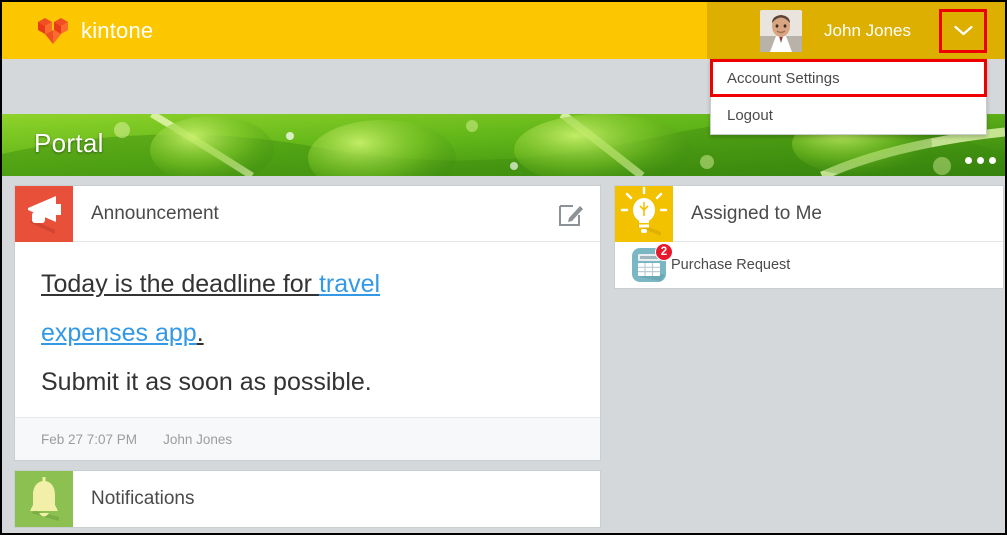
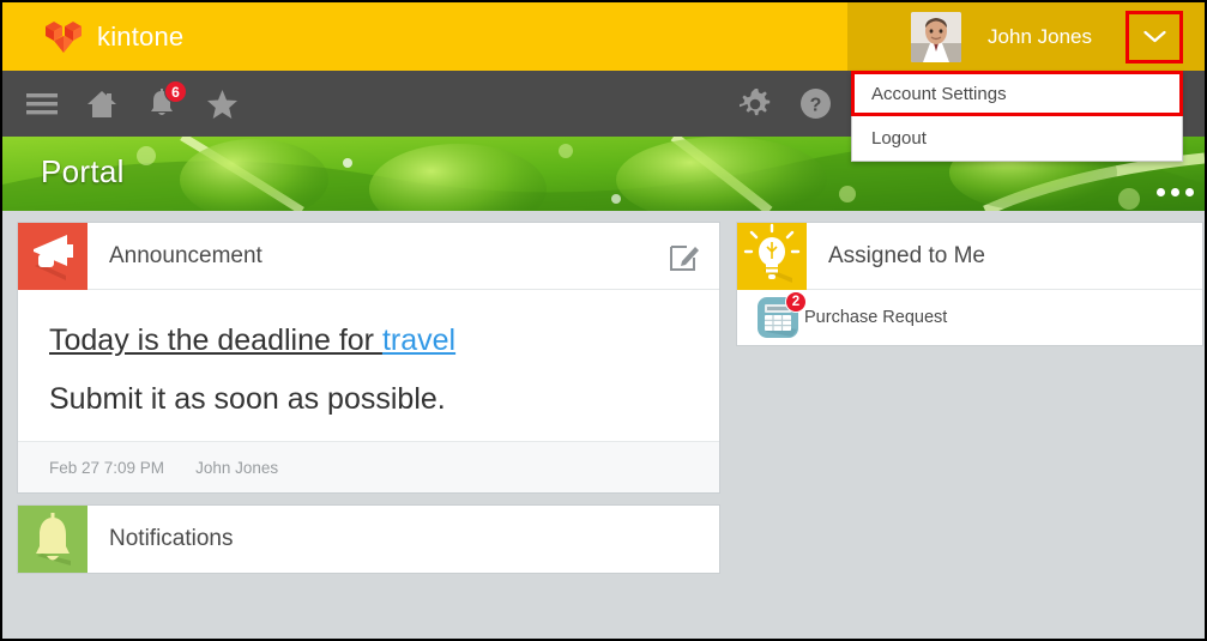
  kintone
  John Jones
+ 6
+ ?
  Account Settings
  Logout
  Portal
  Announcement
  Today is the deadline for travel
- expenses app.
  Submit it as soon as possible.
- Feb 27 7:07 PM
+ Feb 27 7:09 PM
  John Jones
  Notifications
  Assigned to Me
  2
  Purchase Request
